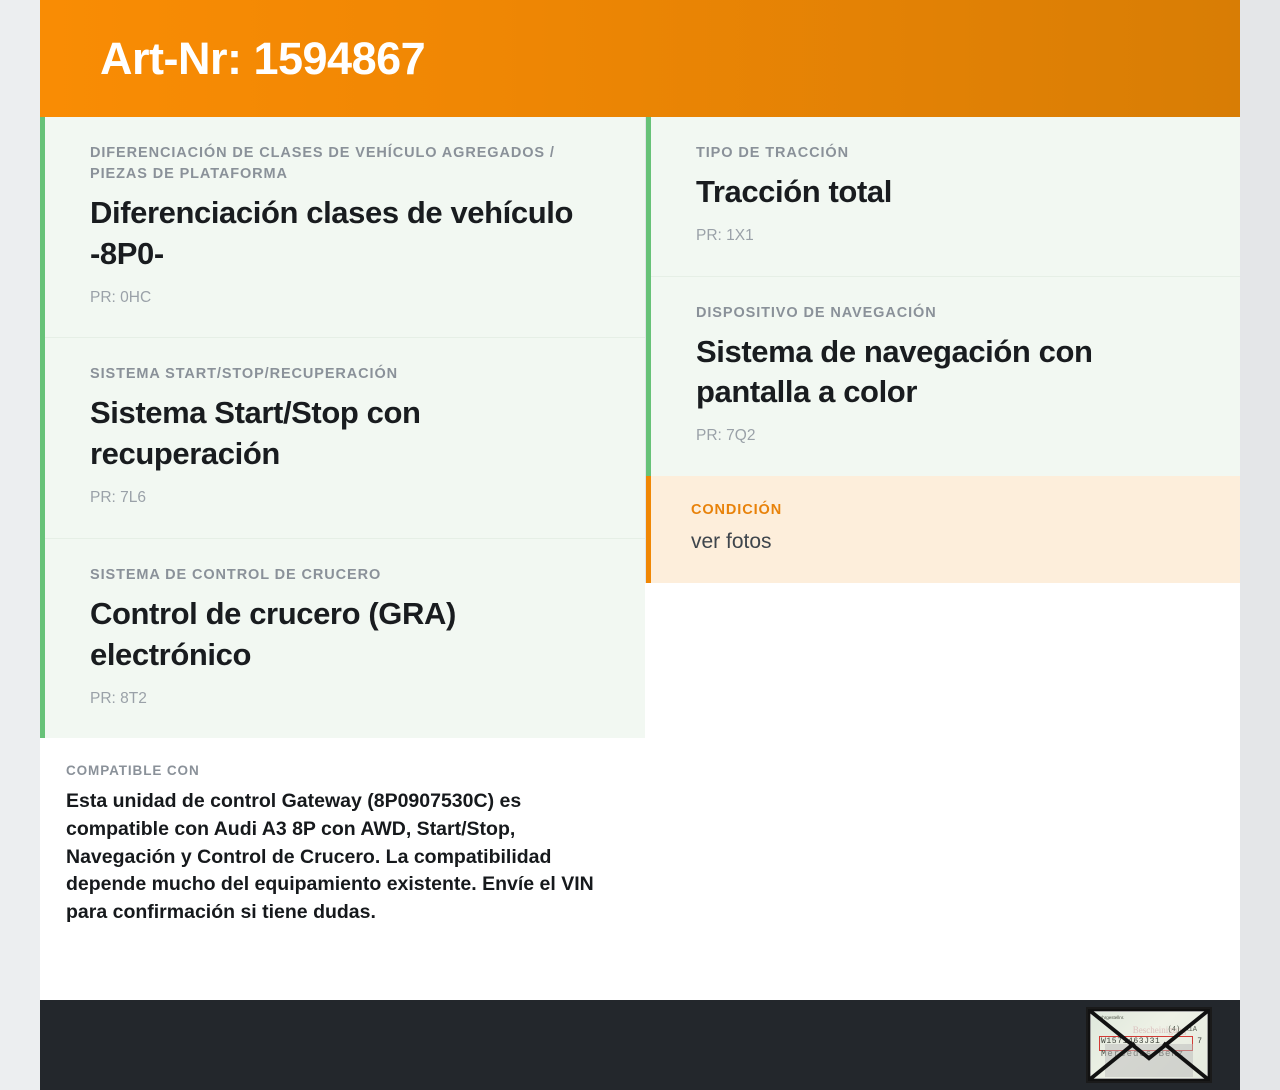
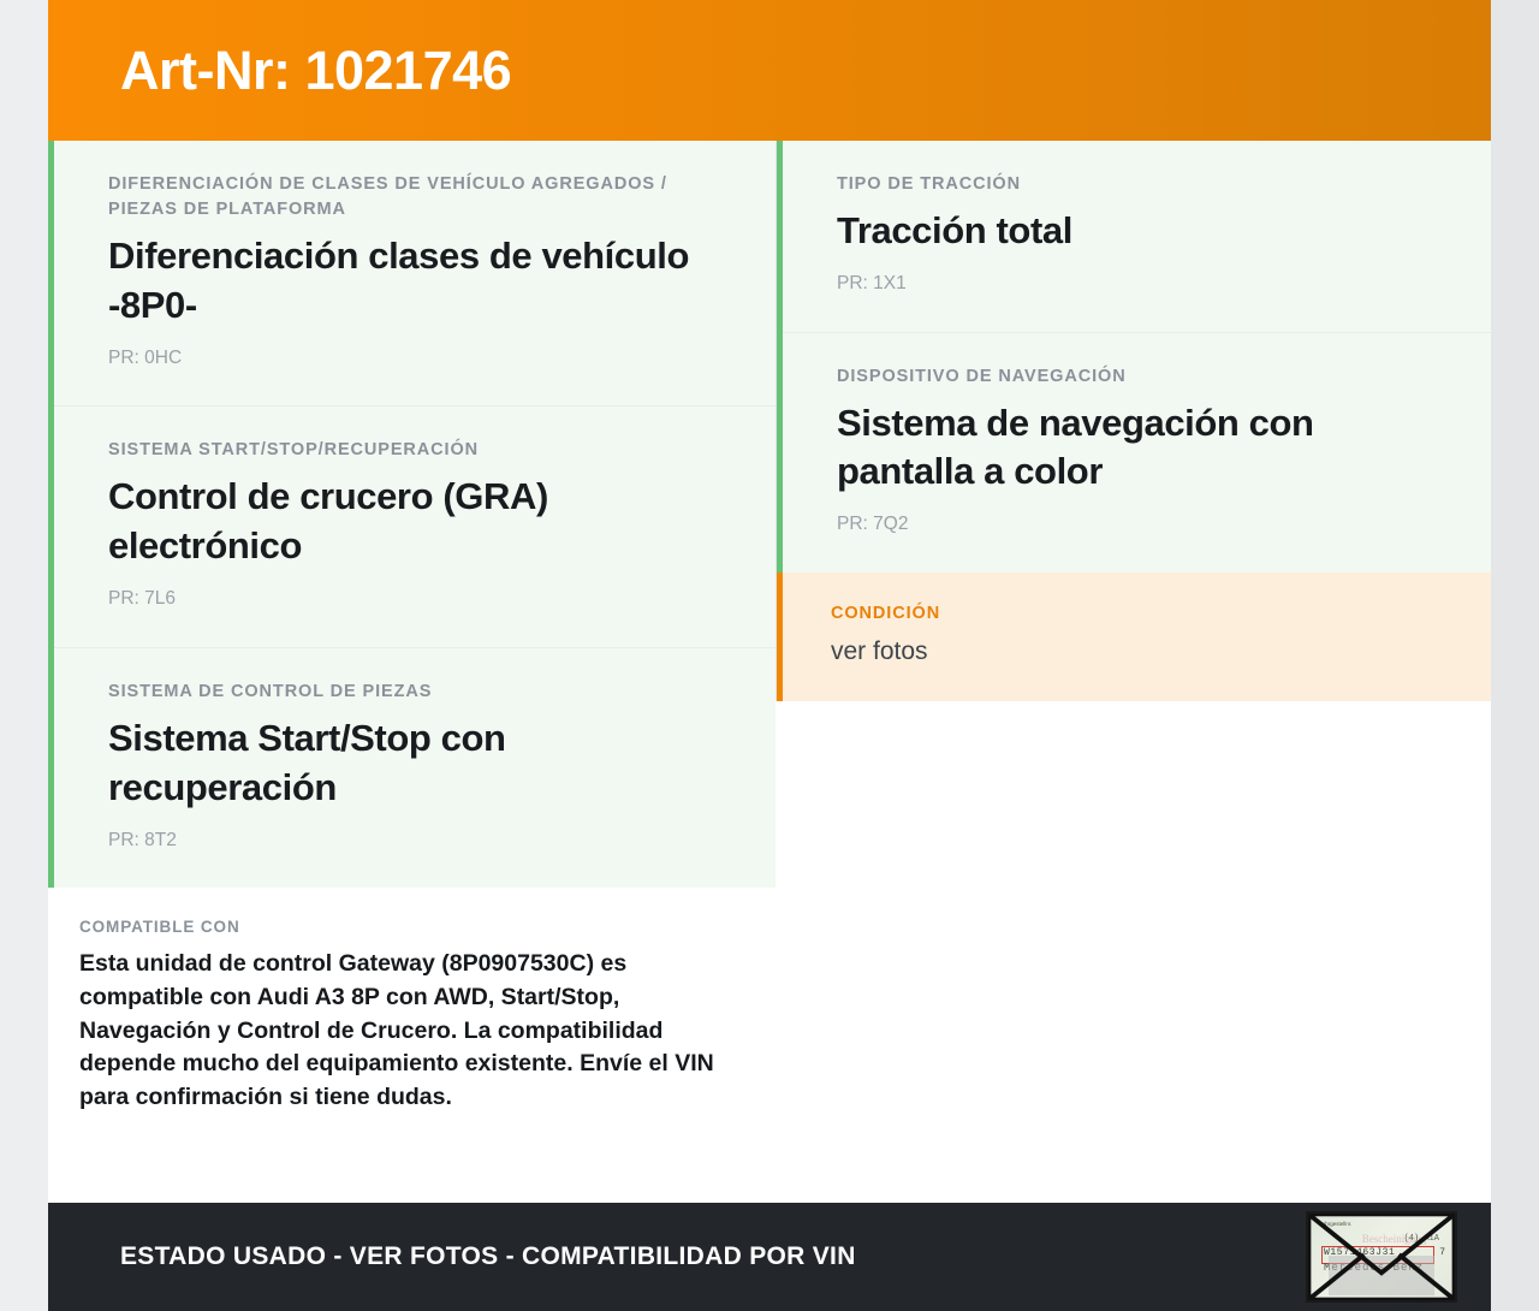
- Art-Nr: 1594867
+ Art-Nr: 1021746
  DIFERENCIACIÓN DE CLASES DE VEHÍCULO AGREGADOS / PIEZAS DE PLATAFORMA
  Diferenciación clases de vehículo -8P0-
  PR: 0HC
  SISTEMA START/STOP/RECUPERACIÓN
- Sistema Start/Stop con recuperación
+ Control de crucero (GRA) electrónico
  PR: 7L6
- SISTEMA DE CONTROL DE CRUCERO
+ SISTEMA DE CONTROL DE PIEZAS
- Control de crucero (GRA) electrónico
+ Sistema Start/Stop con recuperación
  PR: 8T2
  COMPATIBLE CON
  Esta unidad de control Gateway (8P0907530C) es compatible con Audi A3 8P con AWD, Start/Stop, Navegación y Control de Crucero. La compatibilidad depende mucho del equipamiento existente. Envíe el VIN para confirmación si tiene dudas.
  TIPO DE TRACCIÓN
  Tracción total
  PR: 1X1
  DISPOSITIVO DE NAVEGACIÓN
  Sistema de navegación con pantalla a color
  PR: 7Q2
  CONDICIÓN
  ver fotos
+ ESTADO USADO - VER FOTOS - COMPATIBILIDAD POR VIN
  Bescheinigun
  (4)ıA
  W15763J31
  7
